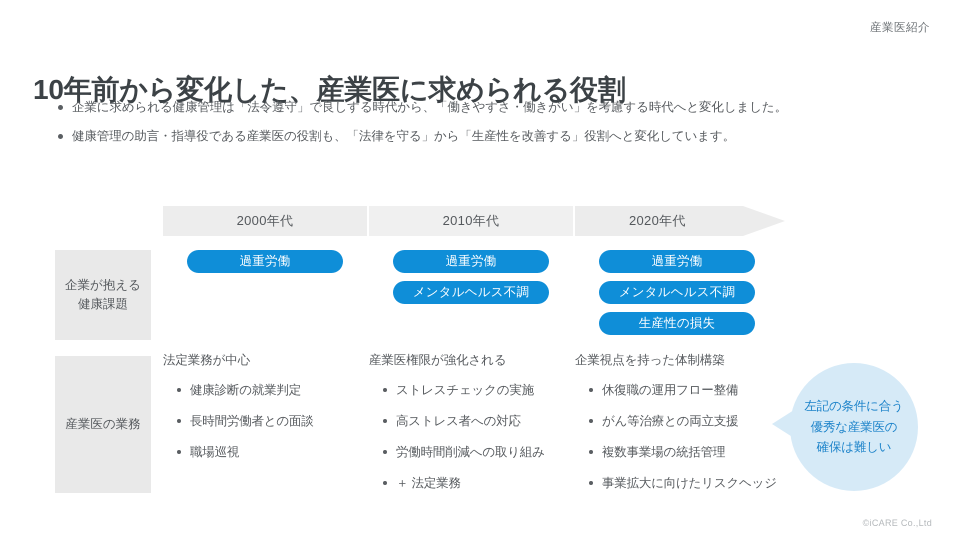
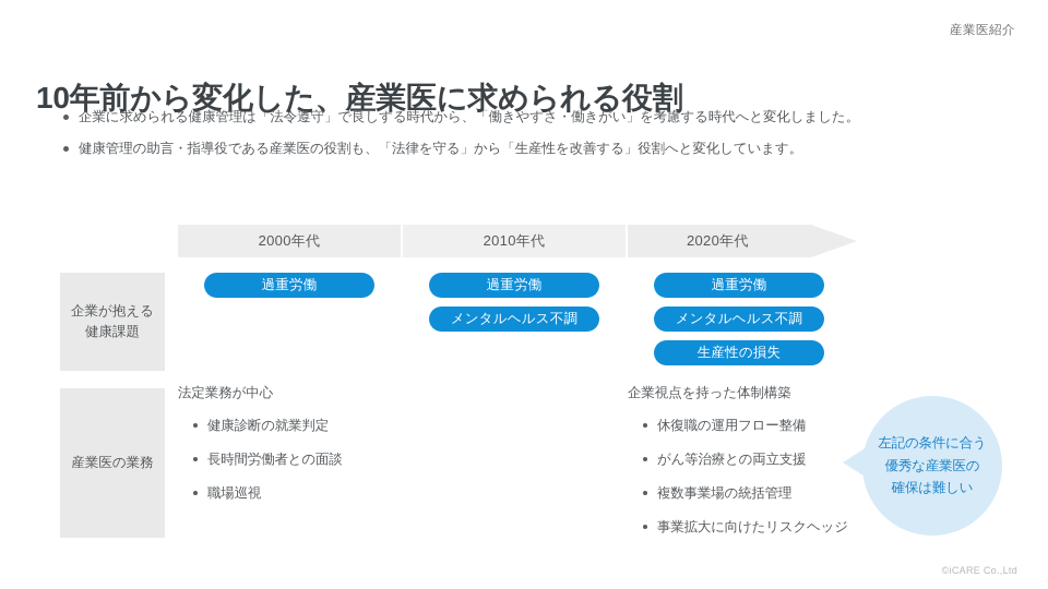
  産業医紹介
  10年前から変化した、産業医に求められる役割
  企業に求められる健康管理は「法令遵守」で良しする時代から、「働きやすさ・働きがい」を考慮する時代へと変化しました。
  健康管理の助言・指導役である産業医の役割も、「法律を守る」から「生産性を改善する」役割へと変化しています。
  2000年代
  2010年代
  2020年代
  企業が抱える
  健康課題
  産業医の業務
  過重労働
  過重労働
  メンタルヘルス不調
  過重労働
  メンタルヘルス不調
  生産性の損失
  法定業務が中心
  健康診断の就業判定
  長時間労働者との面談
  職場巡視
- 産業医権限が強化される
- ストレスチェックの実施
- 高ストレス者への対応
- 労働時間削減への取り組み
- ＋ 法定業務
  企業視点を持った体制構築
  休復職の運用フロー整備
  がん等治療との両立支援
  複数事業場の統括管理
  事業拡大に向けたリスクヘッジ
  左記の条件に合う
  優秀な産業医の
  確保は難しい
  ©iCARE Co.,Ltd
